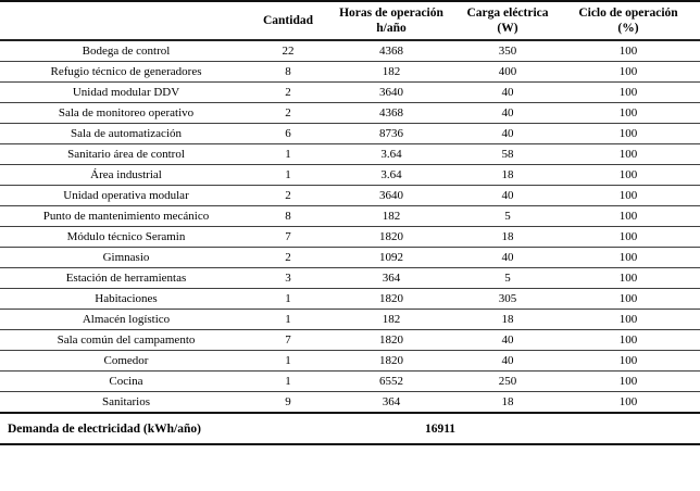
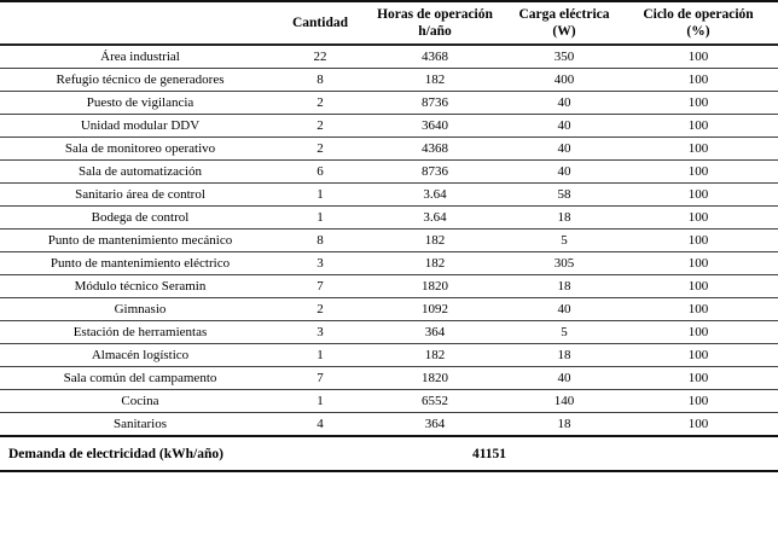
  	Cantidad	Horas de operación h/año	Carga eléctrica (W)	Ciclo de operación (%)
- Bodega de control	22	4368	350	100
+ Área industrial	22	4368	350	100
  Refugio técnico de generadores	8	182	400	100
+ Puesto de vigilancia	2	8736	40	100
  Unidad modular DDV	2	3640	40	100
  Sala de monitoreo operativo	2	4368	40	100
  Sala de automatización	6	8736	40	100
  Sanitario área de control	1	3.64	58	100
- Área industrial	1	3.64	18	100
+ Bodega de control	1	3.64	18	100
- Unidad operativa modular	2	3640	40	100
  Punto de mantenimiento mecánico	8	182	5	100
+ Punto de mantenimiento eléctrico	3	182	305	100
  Módulo técnico Seramin	7	1820	18	100
  Gimnasio	2	1092	40	100
  Estación de herramientas	3	364	5	100
- Habitaciones	1	1820	305	100
  Almacén logístico	1	182	18	100
  Sala común del campamento	7	1820	40	100
- Comedor	1	1820	40	100
- Cocina	1	6552	250	100
+ Cocina	1	6552	140	100
- Sanitarios	9	364	18	100
+ Sanitarios	4	364	18	100
- Demanda de electricidad (kWh/año)	16911
+ Demanda de electricidad (kWh/año)	41151
